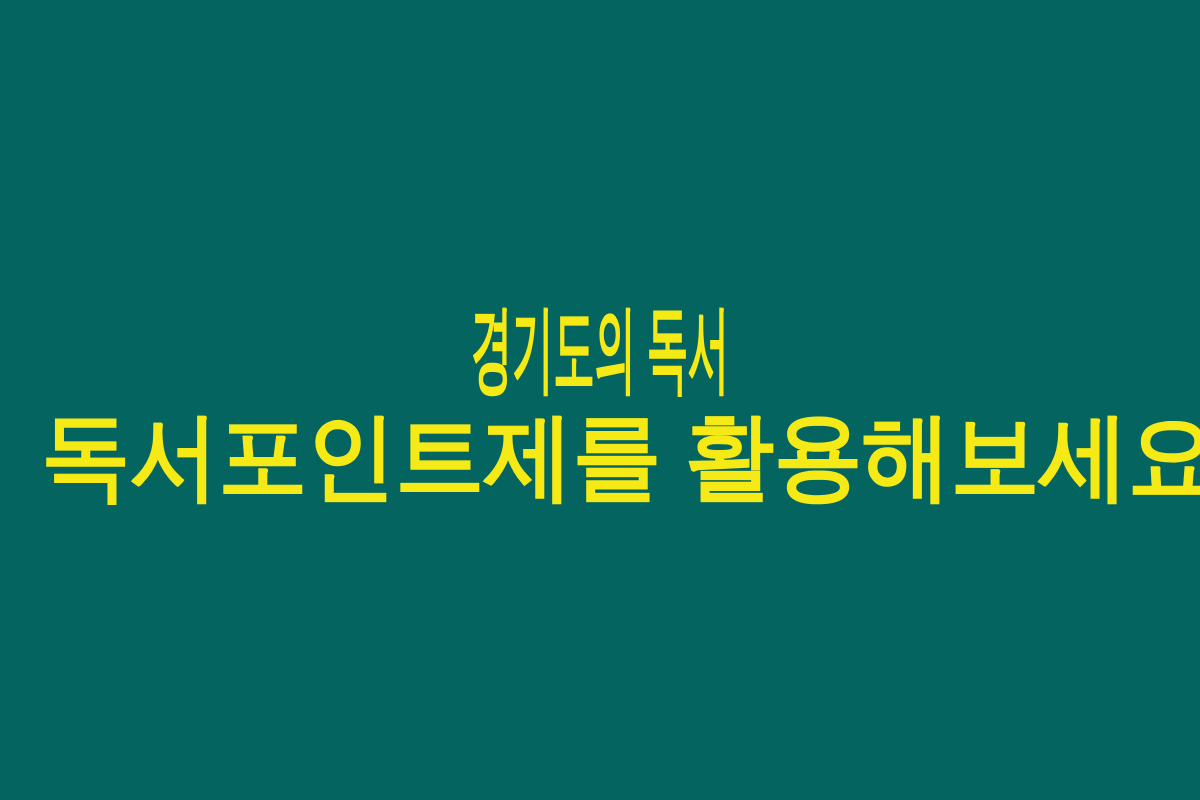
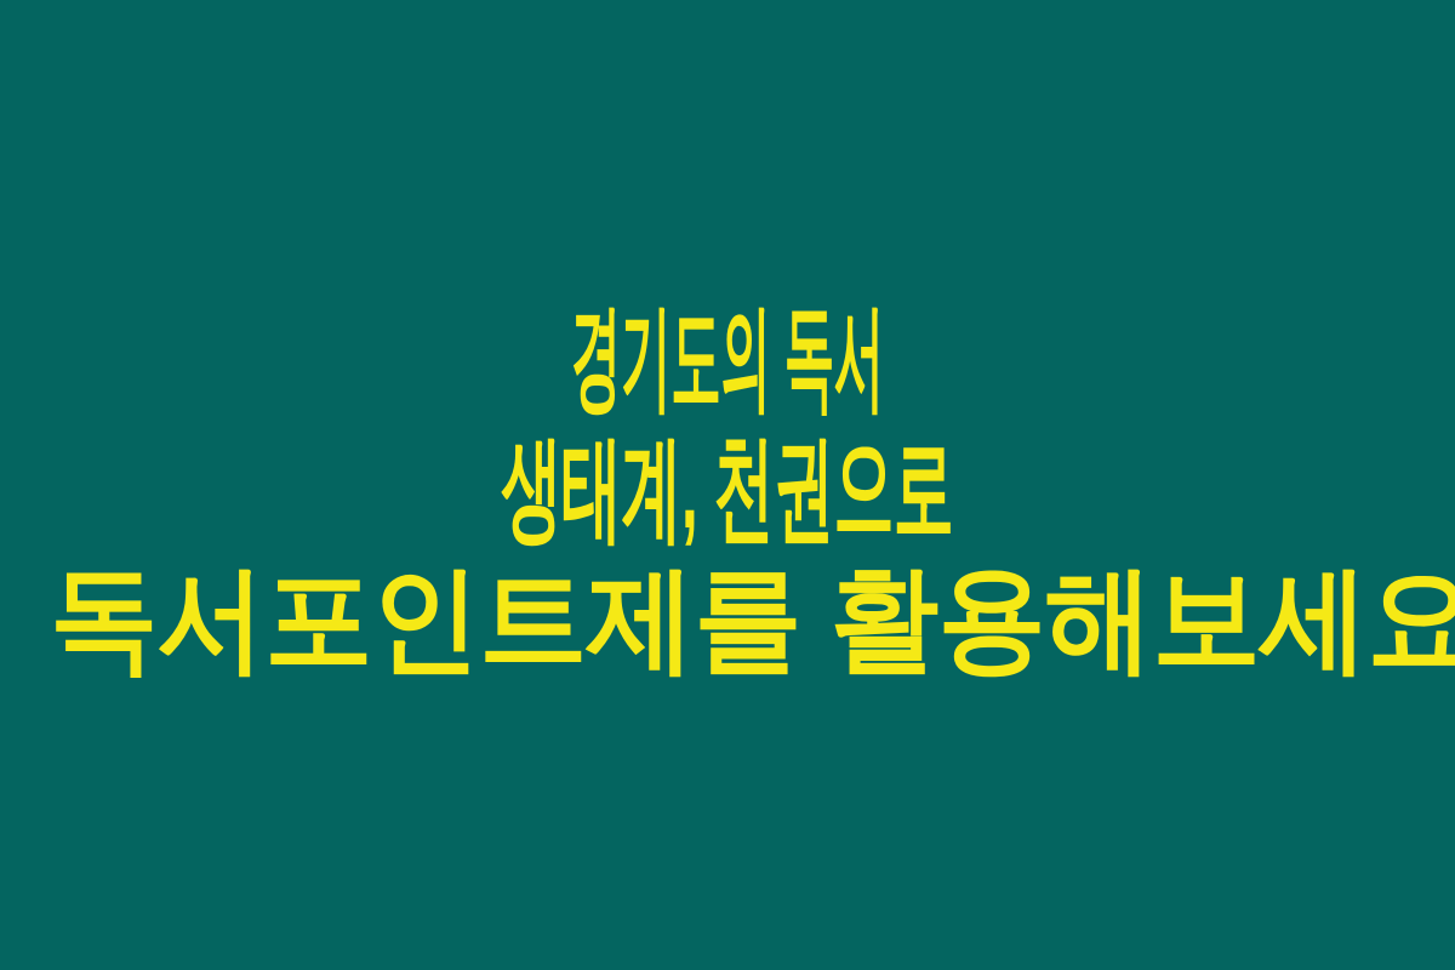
  경기도의 독서
+ 생태계, 천권으로
  독서포인트제를 활용해보세요
